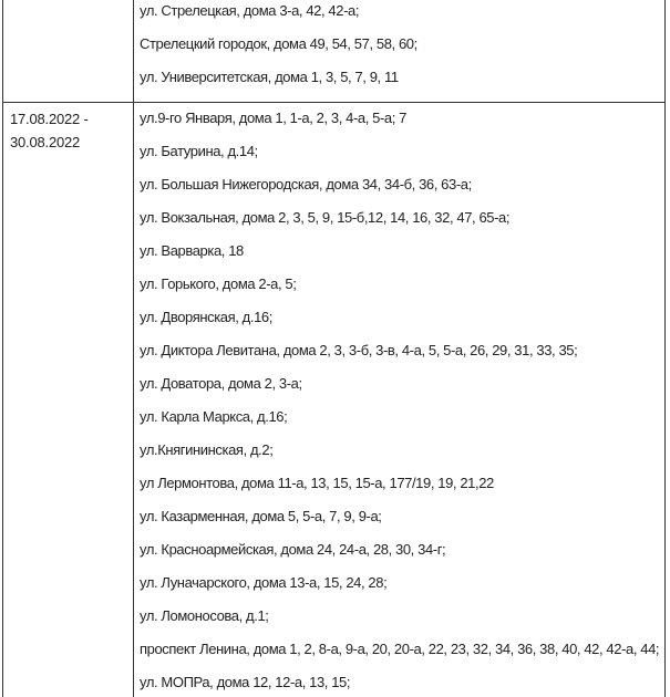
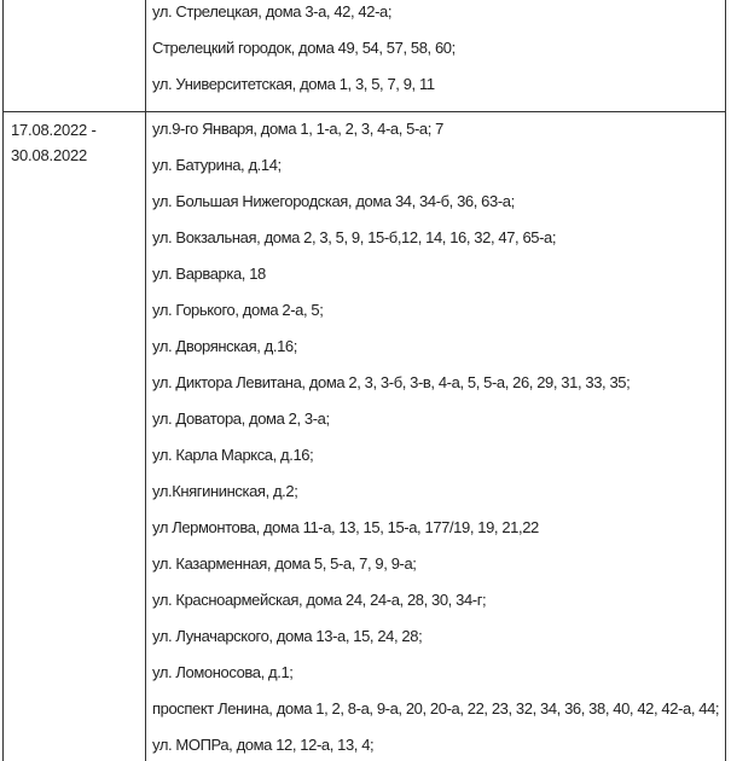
  	ул. Стрелецкая, дома 3-а, 42, 42-а;Стрелецкий городок, дома 49, 54, 57, 58, 60;ул. Университетская, дома 1, 3, 5, 7, 9, 11
- 17.08.2022 - 30.08.2022	ул.9-го Января, дома 1, 1-а, 2, 3, 4-а, 5-а; 7ул. Батурина, д.14;ул. Большая Нижегородская, дома 34, 34-б, 36, 63-а;ул. Вокзальная, дома 2, 3, 5, 9, 15-б,12, 14, 16, 32, 47, 65-а;ул. Варварка, 18ул. Горького, дома 2-а, 5;ул. Дворянская, д.16;ул. Диктора Левитана, дома 2, 3, 3-б, 3-в, 4-а, 5, 5-а, 26, 29, 31, 33, 35;ул. Доватора, дома 2, 3-а;ул. Карла Маркса, д.16;ул.Княгининская, д.2;ул Лермонтова, дома 11-а, 13, 15, 15-а, 177/19, 19, 21,22ул. Казарменная, дома 5, 5-а, 7, 9, 9-а;ул. Красноармейская, дома 24, 24-а, 28, 30, 34-г;ул. Луначарского, дома 13-а, 15, 24, 28;ул. Ломоносова, д.1;проспект Ленина, дома 1, 2, 8-а, 9-а, 20, 20-а, 22, 23, 32, 34, 36, 38, 40, 42, 42-а, 44;ул. МОПРа, дома 12, 12-а, 13, 15;
+ 17.08.2022 - 30.08.2022	ул.9-го Января, дома 1, 1-а, 2, 3, 4-а, 5-а; 7ул. Батурина, д.14;ул. Большая Нижегородская, дома 34, 34-б, 36, 63-а;ул. Вокзальная, дома 2, 3, 5, 9, 15-б,12, 14, 16, 32, 47, 65-а;ул. Варварка, 18ул. Горького, дома 2-а, 5;ул. Дворянская, д.16;ул. Диктора Левитана, дома 2, 3, 3-б, 3-в, 4-а, 5, 5-а, 26, 29, 31, 33, 35;ул. Доватора, дома 2, 3-а;ул. Карла Маркса, д.16;ул.Княгининская, д.2;ул Лермонтова, дома 11-а, 13, 15, 15-а, 177/19, 19, 21,22ул. Казарменная, дома 5, 5-а, 7, 9, 9-а;ул. Красноармейская, дома 24, 24-а, 28, 30, 34-г;ул. Луначарского, дома 13-а, 15, 24, 28;ул. Ломоносова, д.1;проспект Ленина, дома 1, 2, 8-а, 9-а, 20, 20-а, 22, 23, 32, 34, 36, 38, 40, 42, 42-а, 44;ул. МОПРа, дома 12, 12-а, 13, 4;
